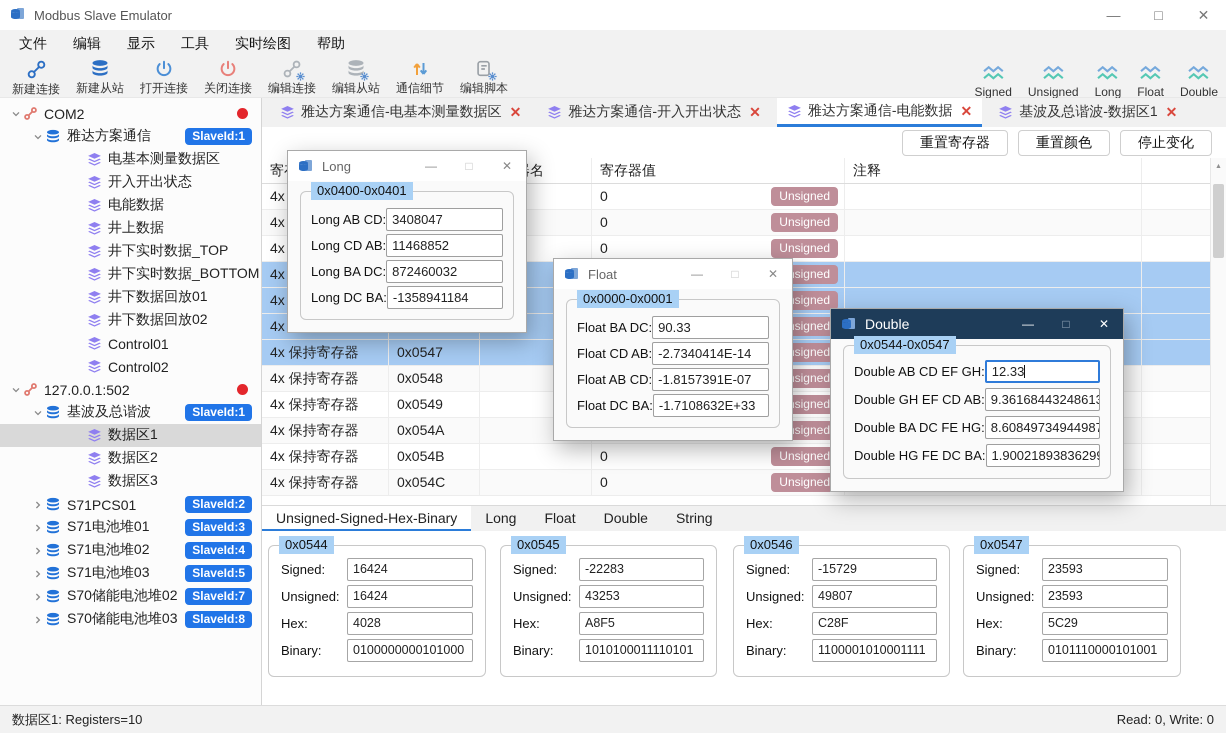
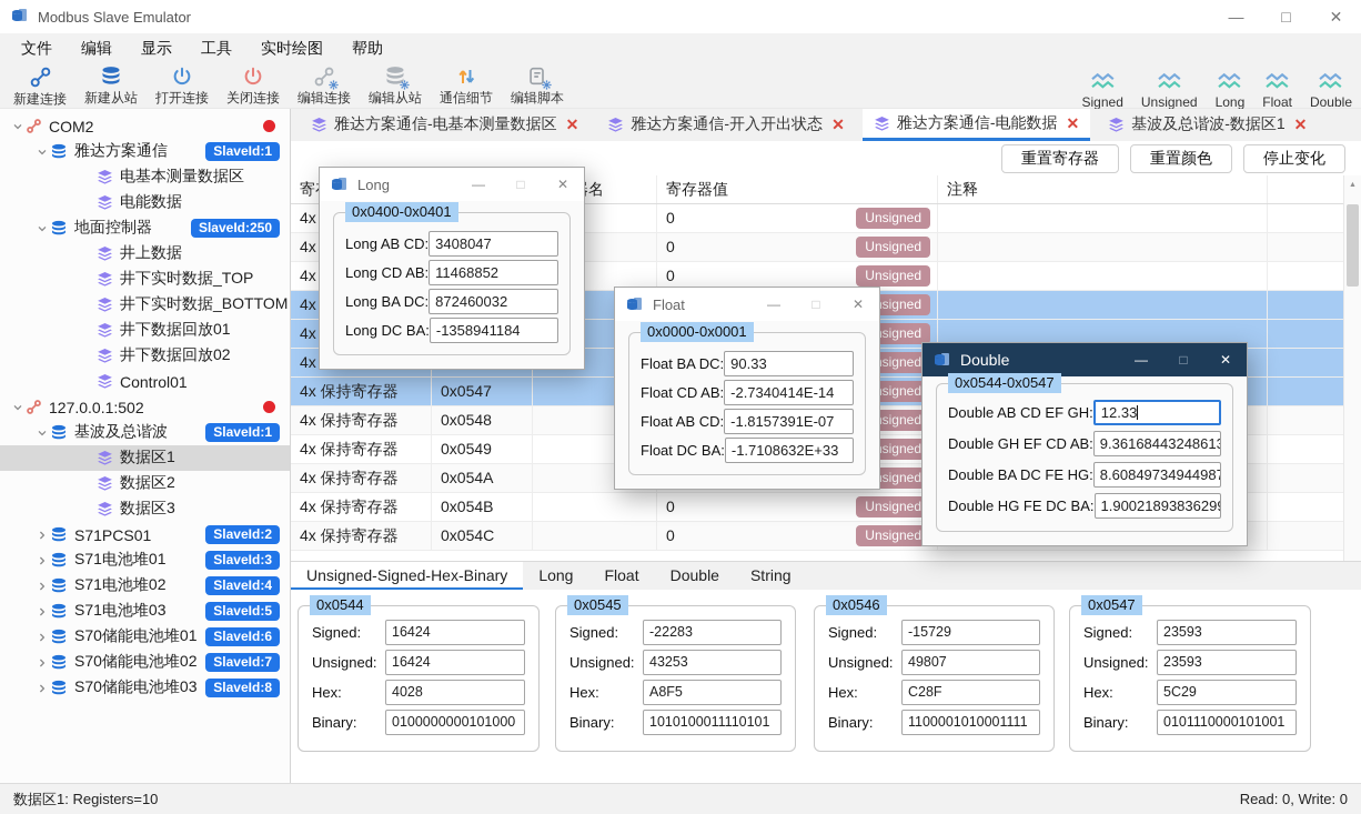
  Modbus Slave Emulator
  —
  □
  ✕
  文件
  编辑
  显示
  工具
  实时绘图
  帮助
  新建连接
  新建从站
  打开连接
  关闭连接
  编辑连接
  编辑从站
  通信细节
  编辑脚本
  Signed
  Unsigned
  Long
  Float
  Double
  COM2
  雅达方案通信
  SlaveId:1
  电基本测量数据区
- 开入开出状态
  电能数据
+ 地面控制器
+ SlaveId:250
  井上数据
  井下实时数据_TOP
  井下实时数据_BOTTOM
  井下数据回放01
  井下数据回放02
  Control01
- Control02
  127.0.0.1:502
  基波及总谐波
  SlaveId:1
  数据区1
  数据区2
  数据区3
  S71PCS01
  SlaveId:2
  S71电池堆01
  SlaveId:3
  S71电池堆02
  SlaveId:4
  S71电池堆03
  SlaveId:5
+ S70储能电池堆01
+ SlaveId:6
  S70储能电池堆02
  SlaveId:7
  S70储能电池堆03
  SlaveId:8
  雅达方案通信-电基本测量数据区
  ✕
  雅达方案通信-开入开出状态
  ✕
  雅达方案通信-电能数据
  ✕
  基波及总谐波-数据区1
  ✕
  重置寄存器
  重置颜色
  停止变化
  寄存器值
  注释
  0
  Unsigned
  0
  Unsigned
  0
  Unsigned
  signed
  signed
  signed
  4x 保持寄存器
  0x0547
  signed
  4x 保持寄存器
  0x0548
  signed
  4x 保持寄存器
  0x0549
  signed
  4x 保持寄存器
  0x054A
  signed
  4x 保持寄存器
  0x054B
  0
  Unsigned
  4x 保持寄存器
  0x054C
  0
  Unsigned
  Unsigned-Signed-Hex-Binary
  Long
  Float
  Double
  String
  0x0544
  Signed:
  16424
  Unsigned:
  16424
  Hex:
  4028
  Binary:
  0100000000101000
  0x0545
  Signed:
  -22283
  Unsigned:
  43253
  Hex:
  A8F5
  Binary:
  1010100011110101
  0x0546
  Signed:
  -15729
  Unsigned:
  49807
  Hex:
  C28F
  Binary:
  1100001010001111
  0x0547
  Signed:
  23593
  Unsigned:
  23593
  Hex:
  5C29
  Binary:
  0101110000101001
  Long
  —
  □
  ✕
  0x0400-0x0401
  Long AB CD:
  3408047
  Long CD AB:
  11468852
  Long BA DC:
  872460032
  Long DC BA:
  -1358941184
  Float
  —
  □
  ✕
  0x0000-0x0001
  Float BA DC:
  90.33
  Float CD AB:
  -2.7340414E-14
  Float AB CD:
  -1.8157391E-07
  Float DC BA:
  -1.7108632E+33
  Double
  —
  □
  ✕
  0x0544-0x0547
  Double AB CD EF GH:
  12.33
  Double GH EF CD AB:
  9.3616844324861
  Double BA DC FE HG:
  8.6084973494498
  Double HG FE DC BA:
  1.9002189383629
  数据区1: Registers=10
  Read: 0, Write: 0
